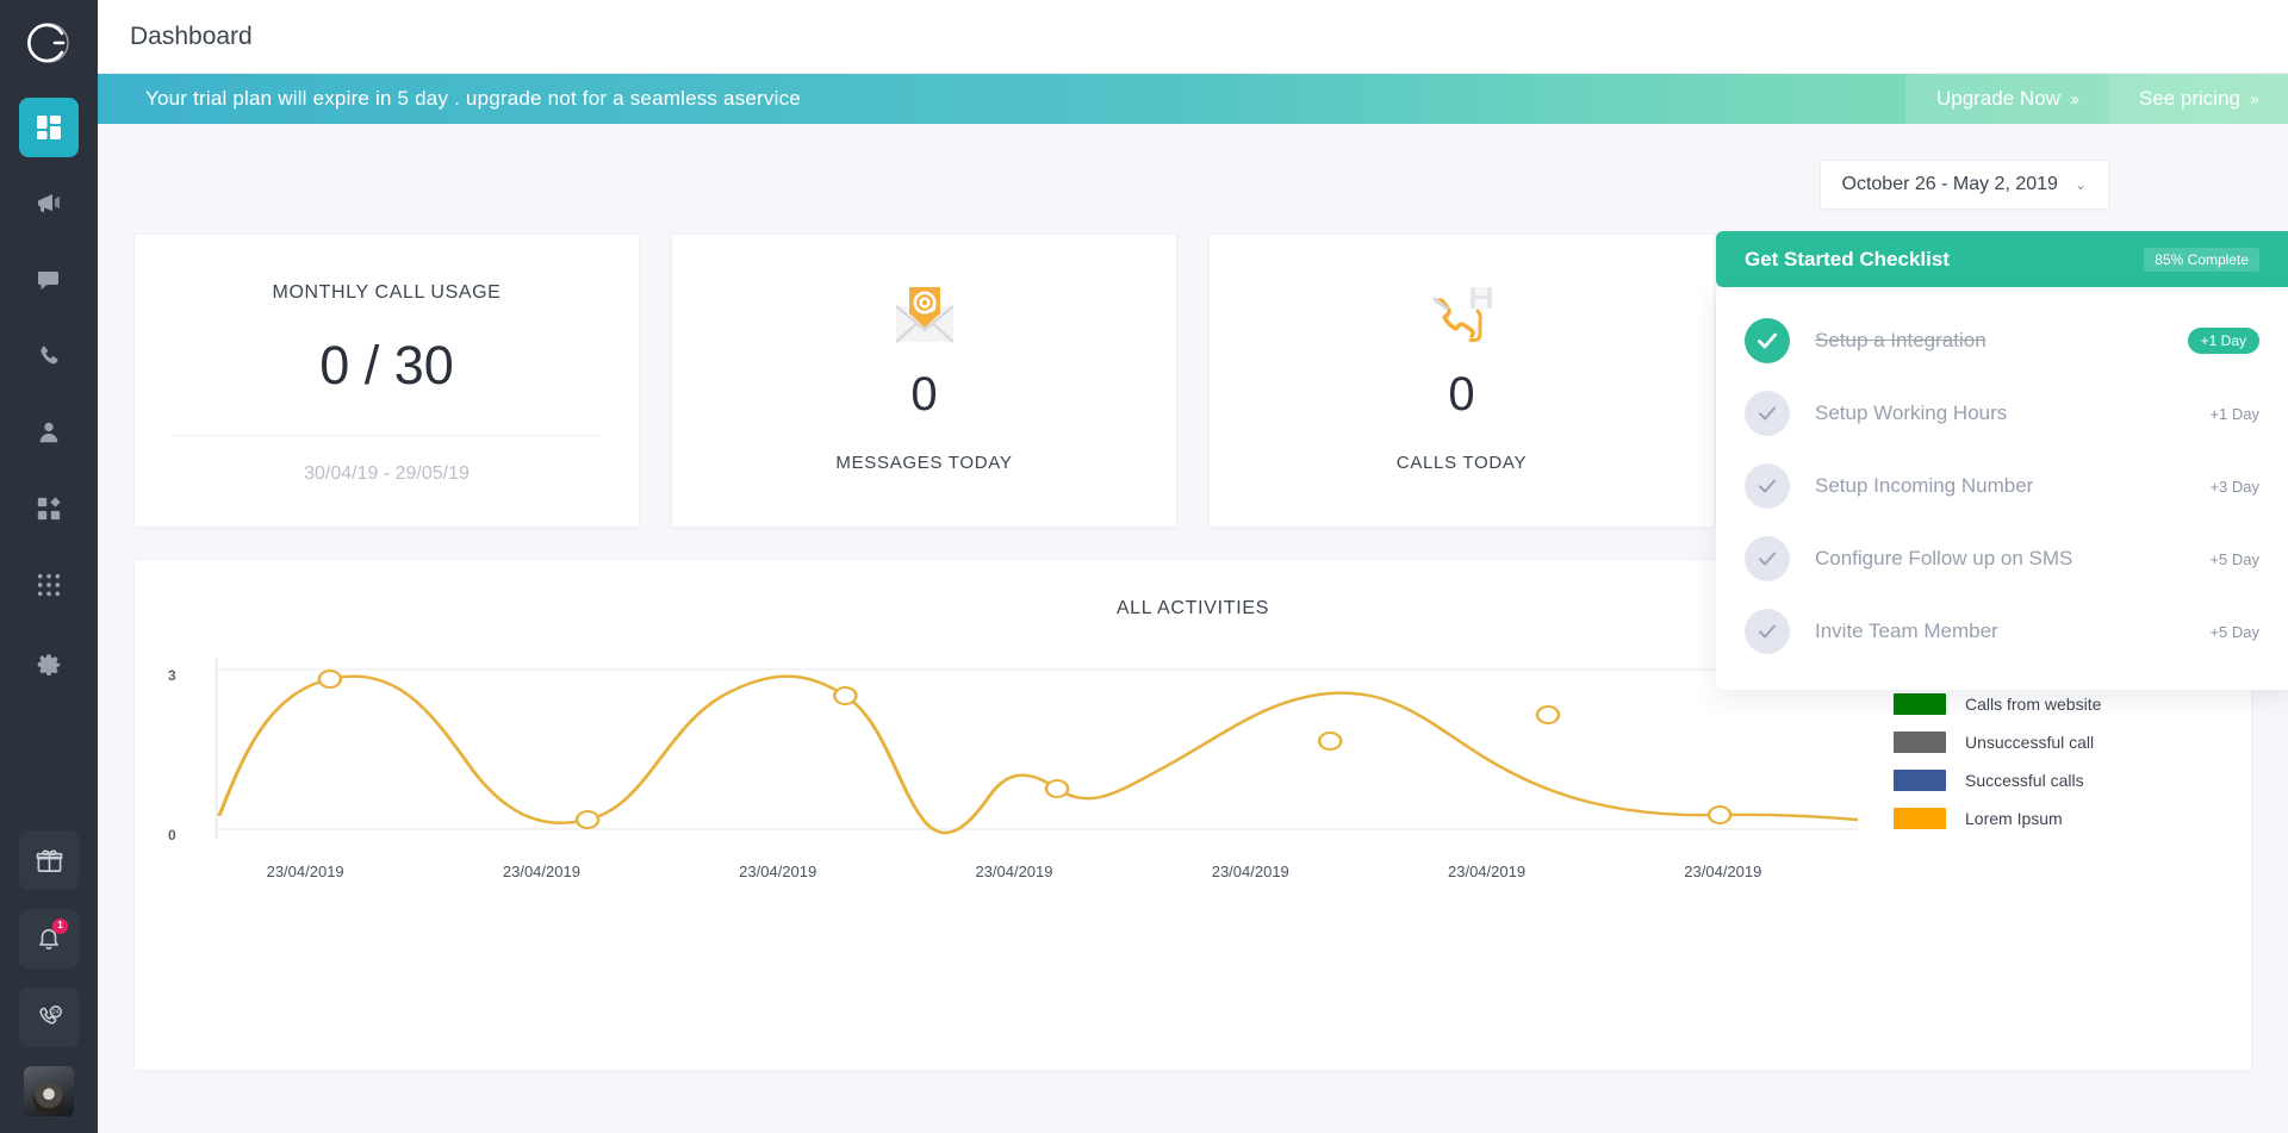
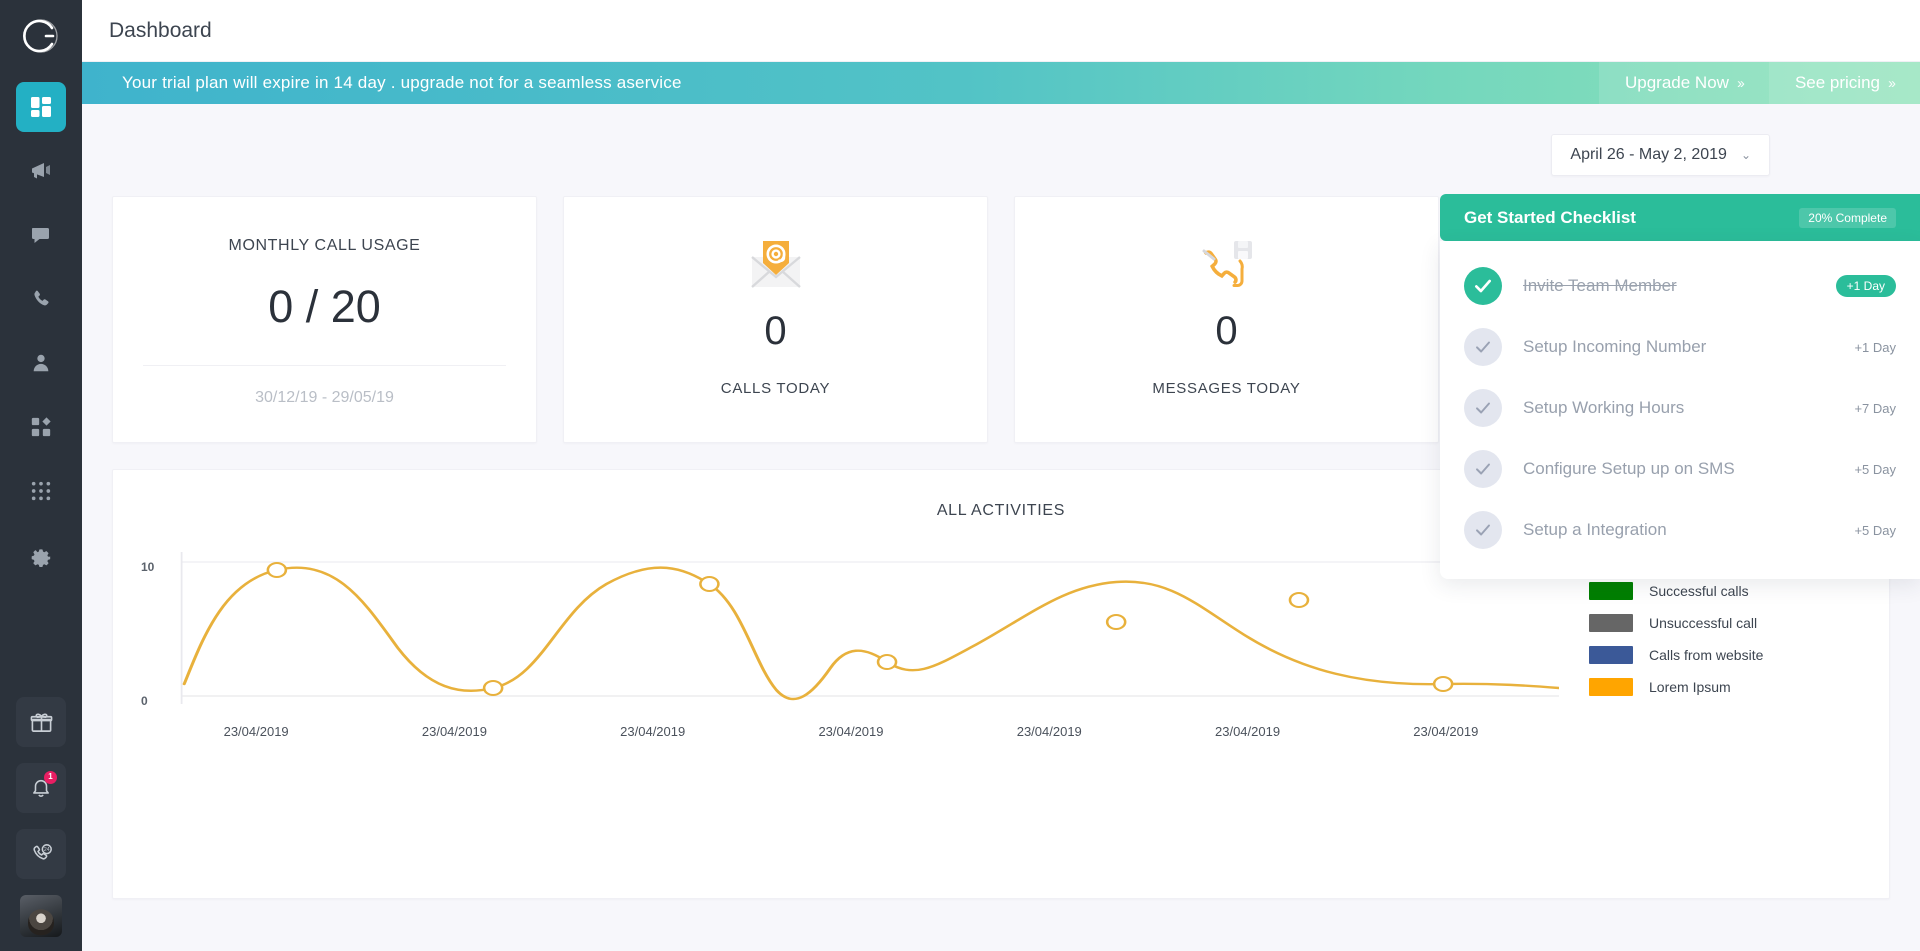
  1
  Dashboard
- Your trial plan will expire in 5 day . upgrade not for a seamless aservice
+ Your trial plan will expire in 14 day . upgrade not for a seamless aservice
  Upgrade Now
  ››
  See pricing
  ››
- October 26 - May 2, 2019
+ April 26 - May 2, 2019
  ⌄
  MONTHLY CALL USAGE
- 0 / 30
+ 0 / 20
- 30/04/19 - 29/05/19
+ 30/12/19 - 29/05/19
  0
- MESSAGES TODAY
+ CALLS TODAY
  0
- CALLS TODAY
+ MESSAGES TODAY
  ALL ACTIVITIES
- 3
+ 10
  0
  23/04/2019
  23/04/2019
  23/04/2019
  23/04/2019
  23/04/2019
  23/04/2019
  23/04/2019
- Calls from website
+ Successful calls
  Unsuccessful call
- Successful calls
+ Calls from website
  Lorem Ipsum
  Get Started Checklist
- 85% Complete
+ 20% Complete
- Setup a Integration
+ Invite Team Member
  +1 Day
- Setup Working Hours
+ Setup Incoming Number
  +1 Day
- Setup Incoming Number
+ Setup Working Hours
- +3 Day
+ +7 Day
- Configure Follow up on SMS
+ Configure Setup up on SMS
  +5 Day
- Invite Team Member
+ Setup a Integration
  +5 Day
